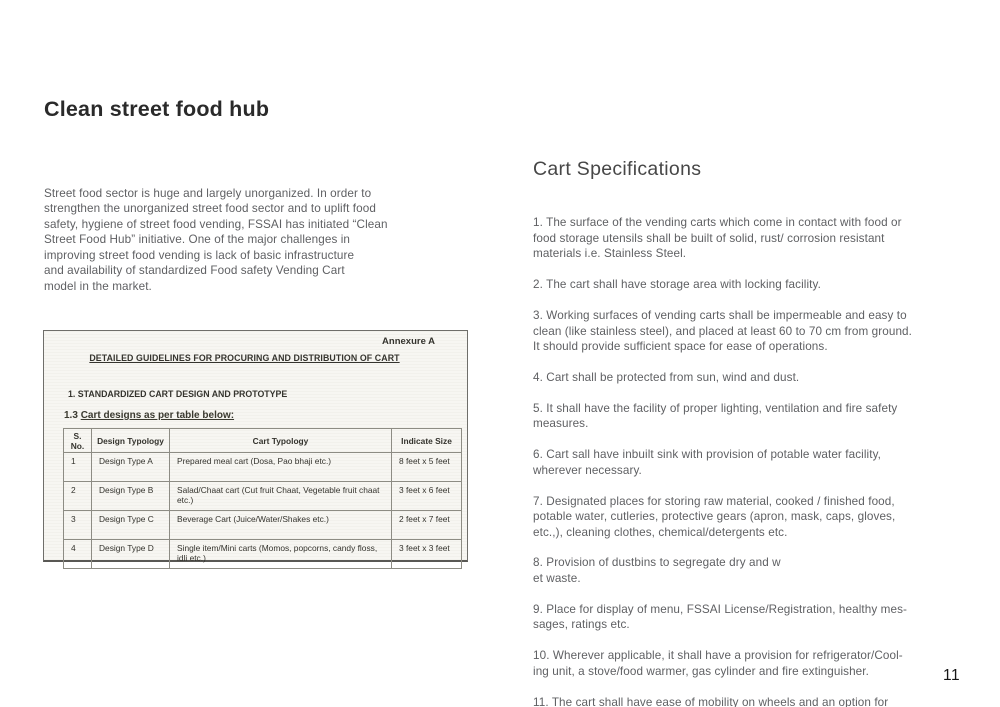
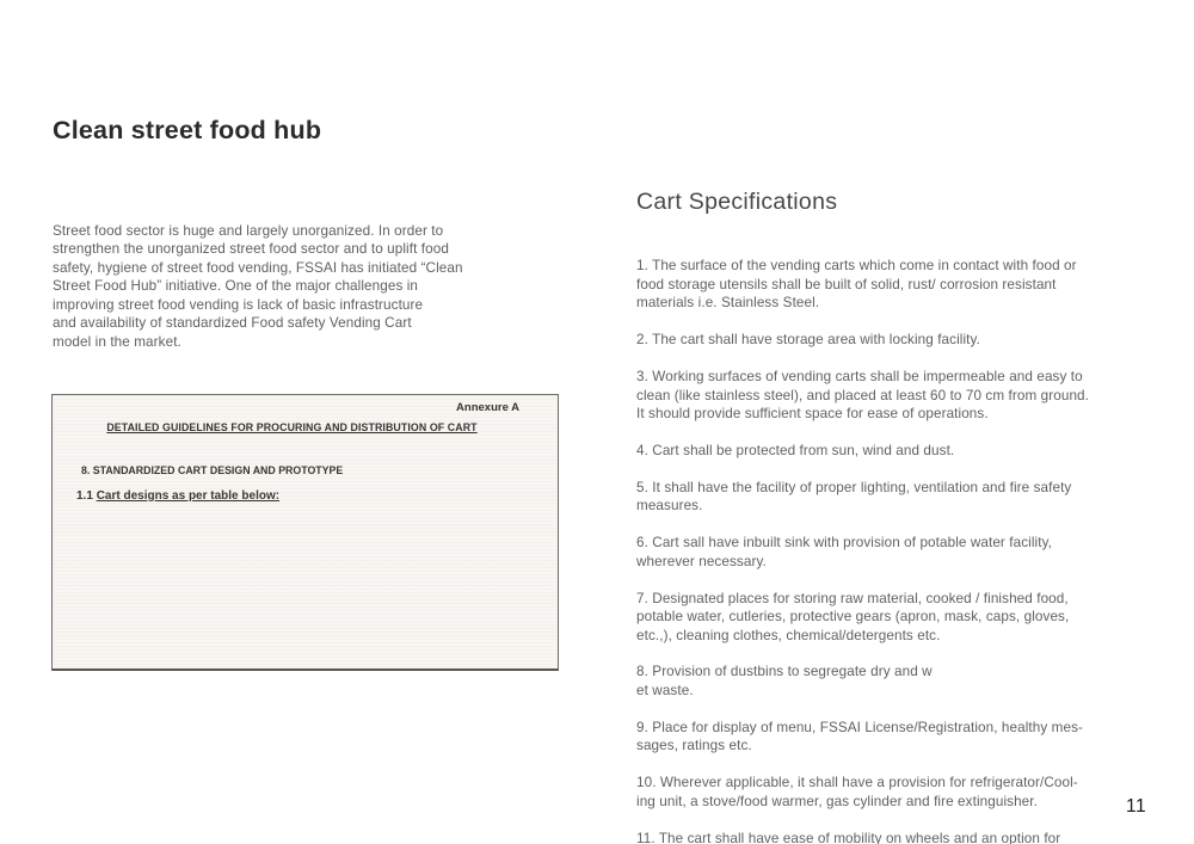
  Clean street food hub
  Street food sector is huge and largely unorganized. In order to
  strengthen the unorganized street food sector and to uplift food
  safety, hygiene of street food vending, FSSAI has initiated “Clean
  Street Food Hub” initiative. One of the major challenges in
  improving street food vending is lack of basic infrastructure
  and availability of standardized Food safety Vending Cart
  model in the market.
  Annexure A
  DETAILED GUIDELINES FOR PROCURING AND DISTRIBUTION OF CART
- 1. STANDARDIZED CART DESIGN AND PROTOTYPE
+ 8. STANDARDIZED CART DESIGN AND PROTOTYPE
- 1.3 Cart designs as per table below:
+ 1.1 Cart designs as per table below:
- S. No.	Design Typology	Cart Typology	Indicate Size
- 1	Design Type A	Prepared meal cart (Dosa, Pao bhaji etc.)	8 feet x 5 feet
- 2	Design Type B	Salad/Chaat cart (Cut fruit Chaat, Vegetable fruit chaat etc.)	3 feet x 6 feet
- 3	Design Type C	Beverage Cart (Juice/Water/Shakes etc.)	2 feet x 7 feet
- 4	Design Type D	Single item/Mini carts (Momos, popcorns, candy floss, idli etc.)	3 feet x 3 feet
  Cart Specifications
  1. The surface of the vending carts which come in contact with food or
  food storage utensils shall be built of solid, rust/ corrosion resistant
  materials i.e. Stainless Steel.
  2. The cart shall have storage area with locking facility.
  3. Working surfaces of vending carts shall be impermeable and easy to
  clean (like stainless steel), and placed at least 60 to 70 cm from ground.
  It should provide sufficient space for ease of operations.
  4. Cart shall be protected from sun, wind and dust.
  5. It shall have the facility of proper lighting, ventilation and fire safety
  measures.
  6. Cart sall have inbuilt sink with provision of potable water facility,
  wherever necessary.
  7. Designated places for storing raw material, cooked / finished food,
  potable water, cutleries, protective gears (apron, mask, caps, gloves,
  etc.,), cleaning clothes, chemical/detergents etc.
  8. Provision of dustbins to segregate dry and w
  et waste.
  9. Place for display of menu, FSSAI License/Registration, healthy mes-
  sages, ratings etc.
  10. Wherever applicable, it shall have a provision for refrigerator/Cool-
  ing unit, a stove/food warmer, gas cylinder and fire extinguisher.
  11. The cart shall have ease of mobility on wheels and an option for
  11
